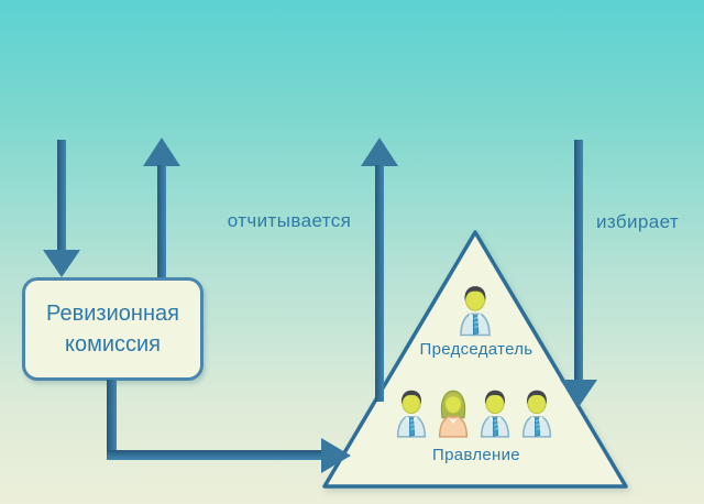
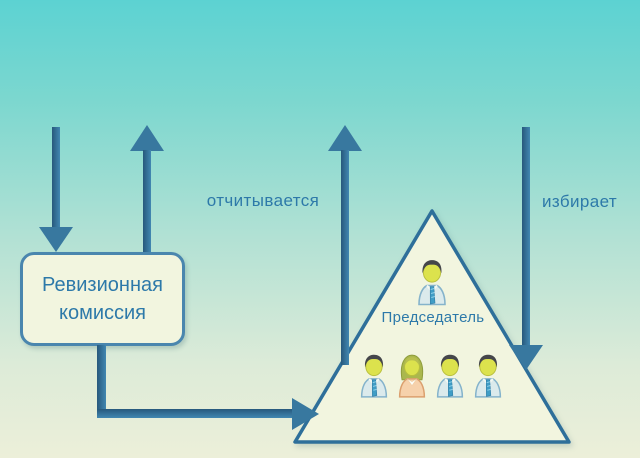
  Ревизионная комиссия
  Председатель
- Правление
  отчитывается
  избирает
